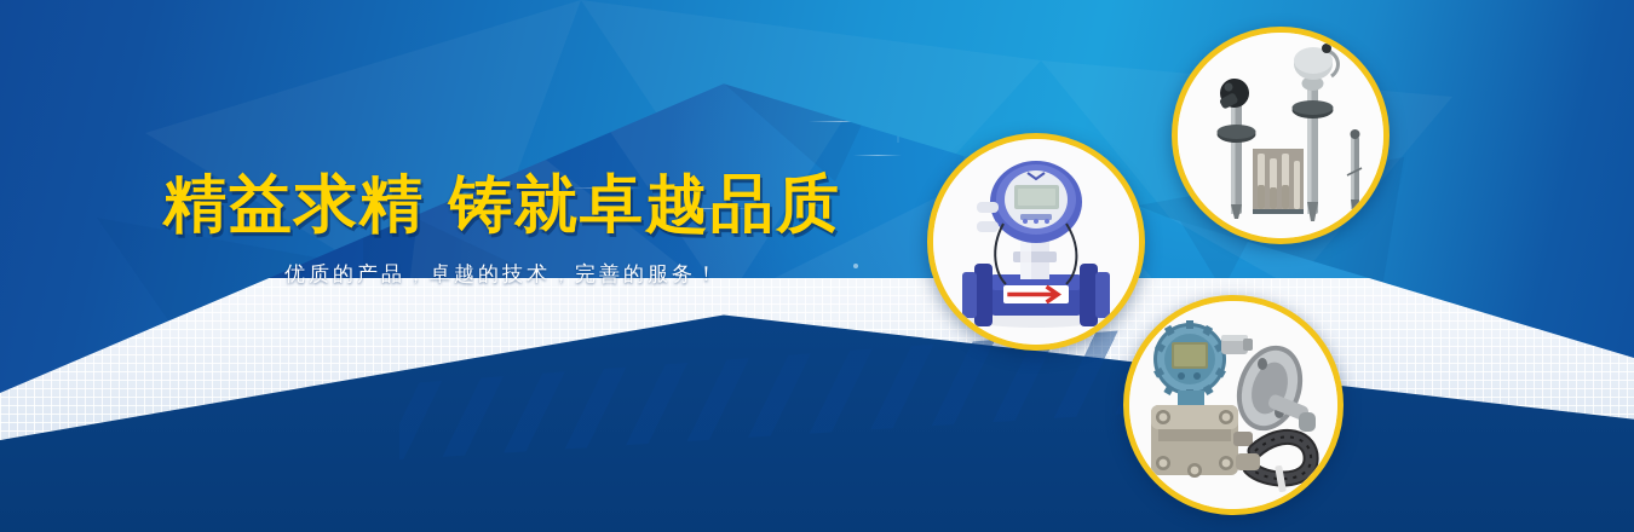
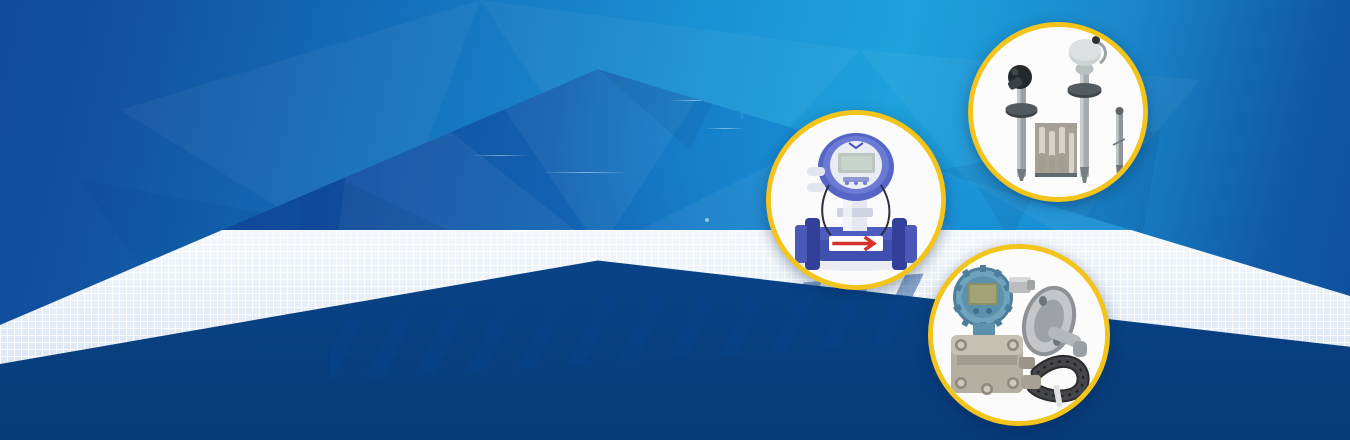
- 精益求精 铸就卓越品质
- 优质的产品，卓越的技术，完善的服务！
